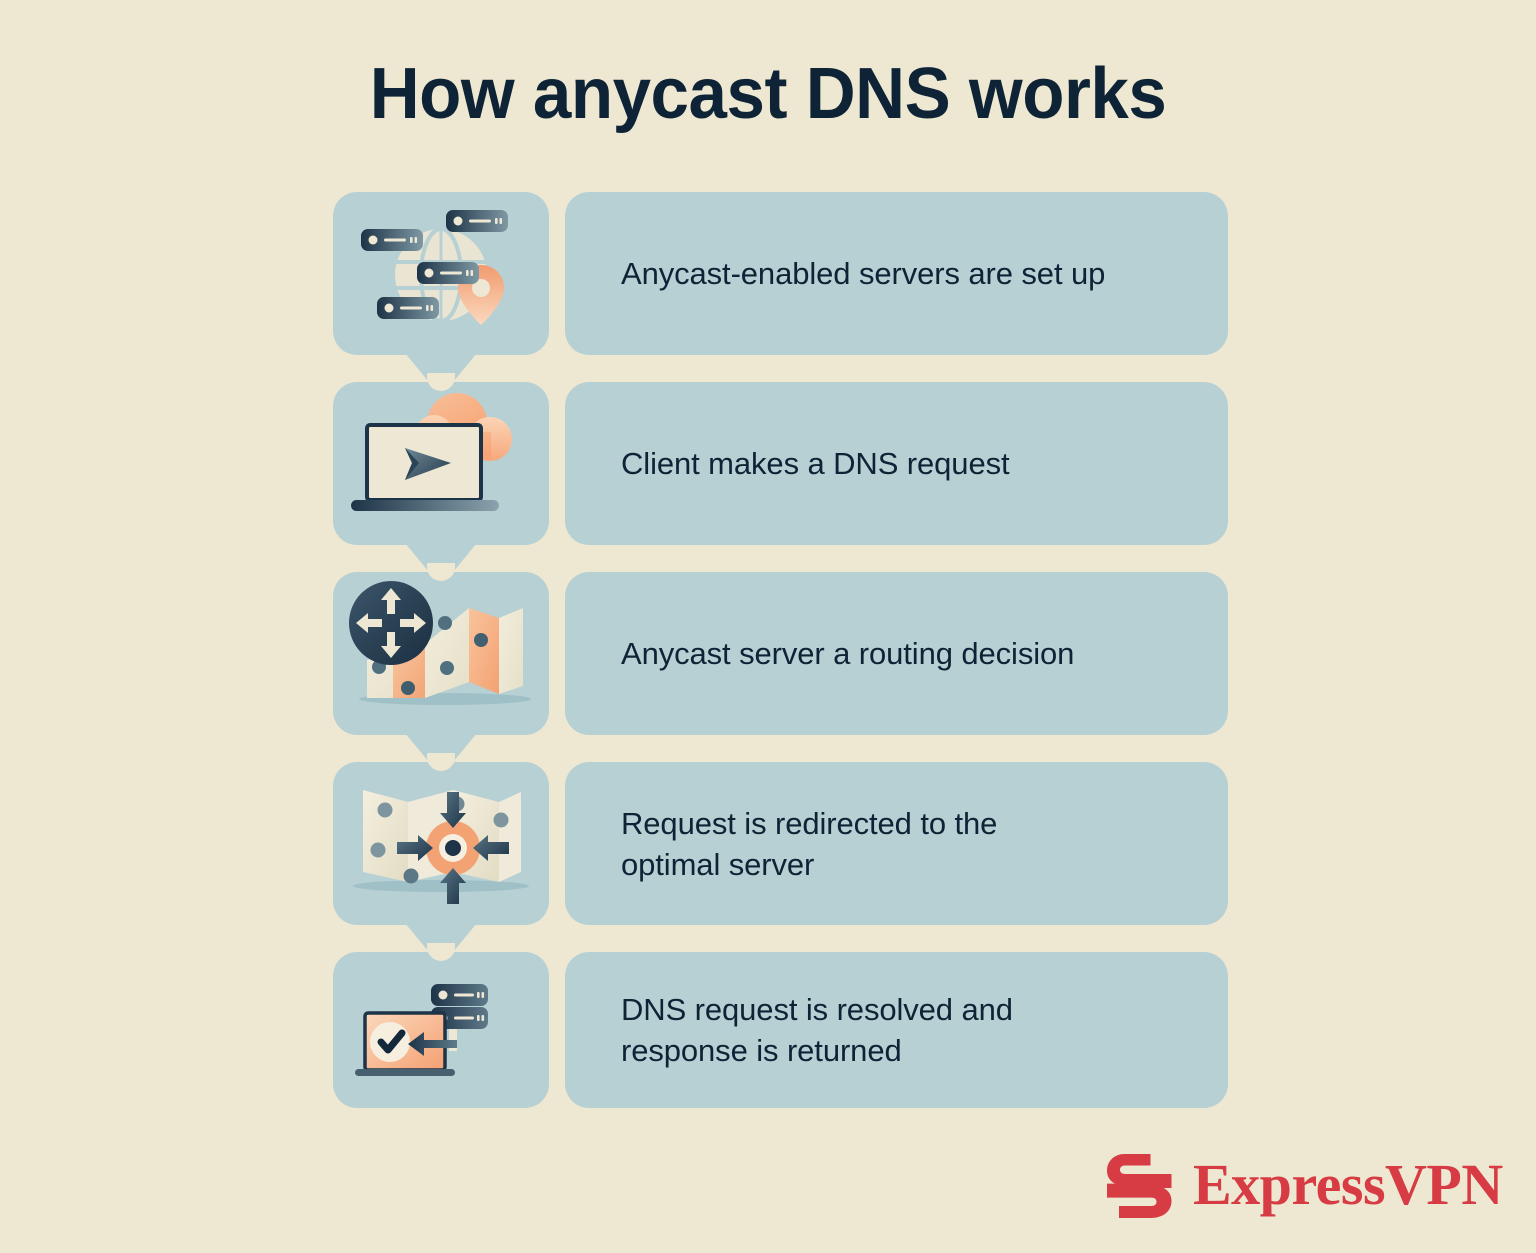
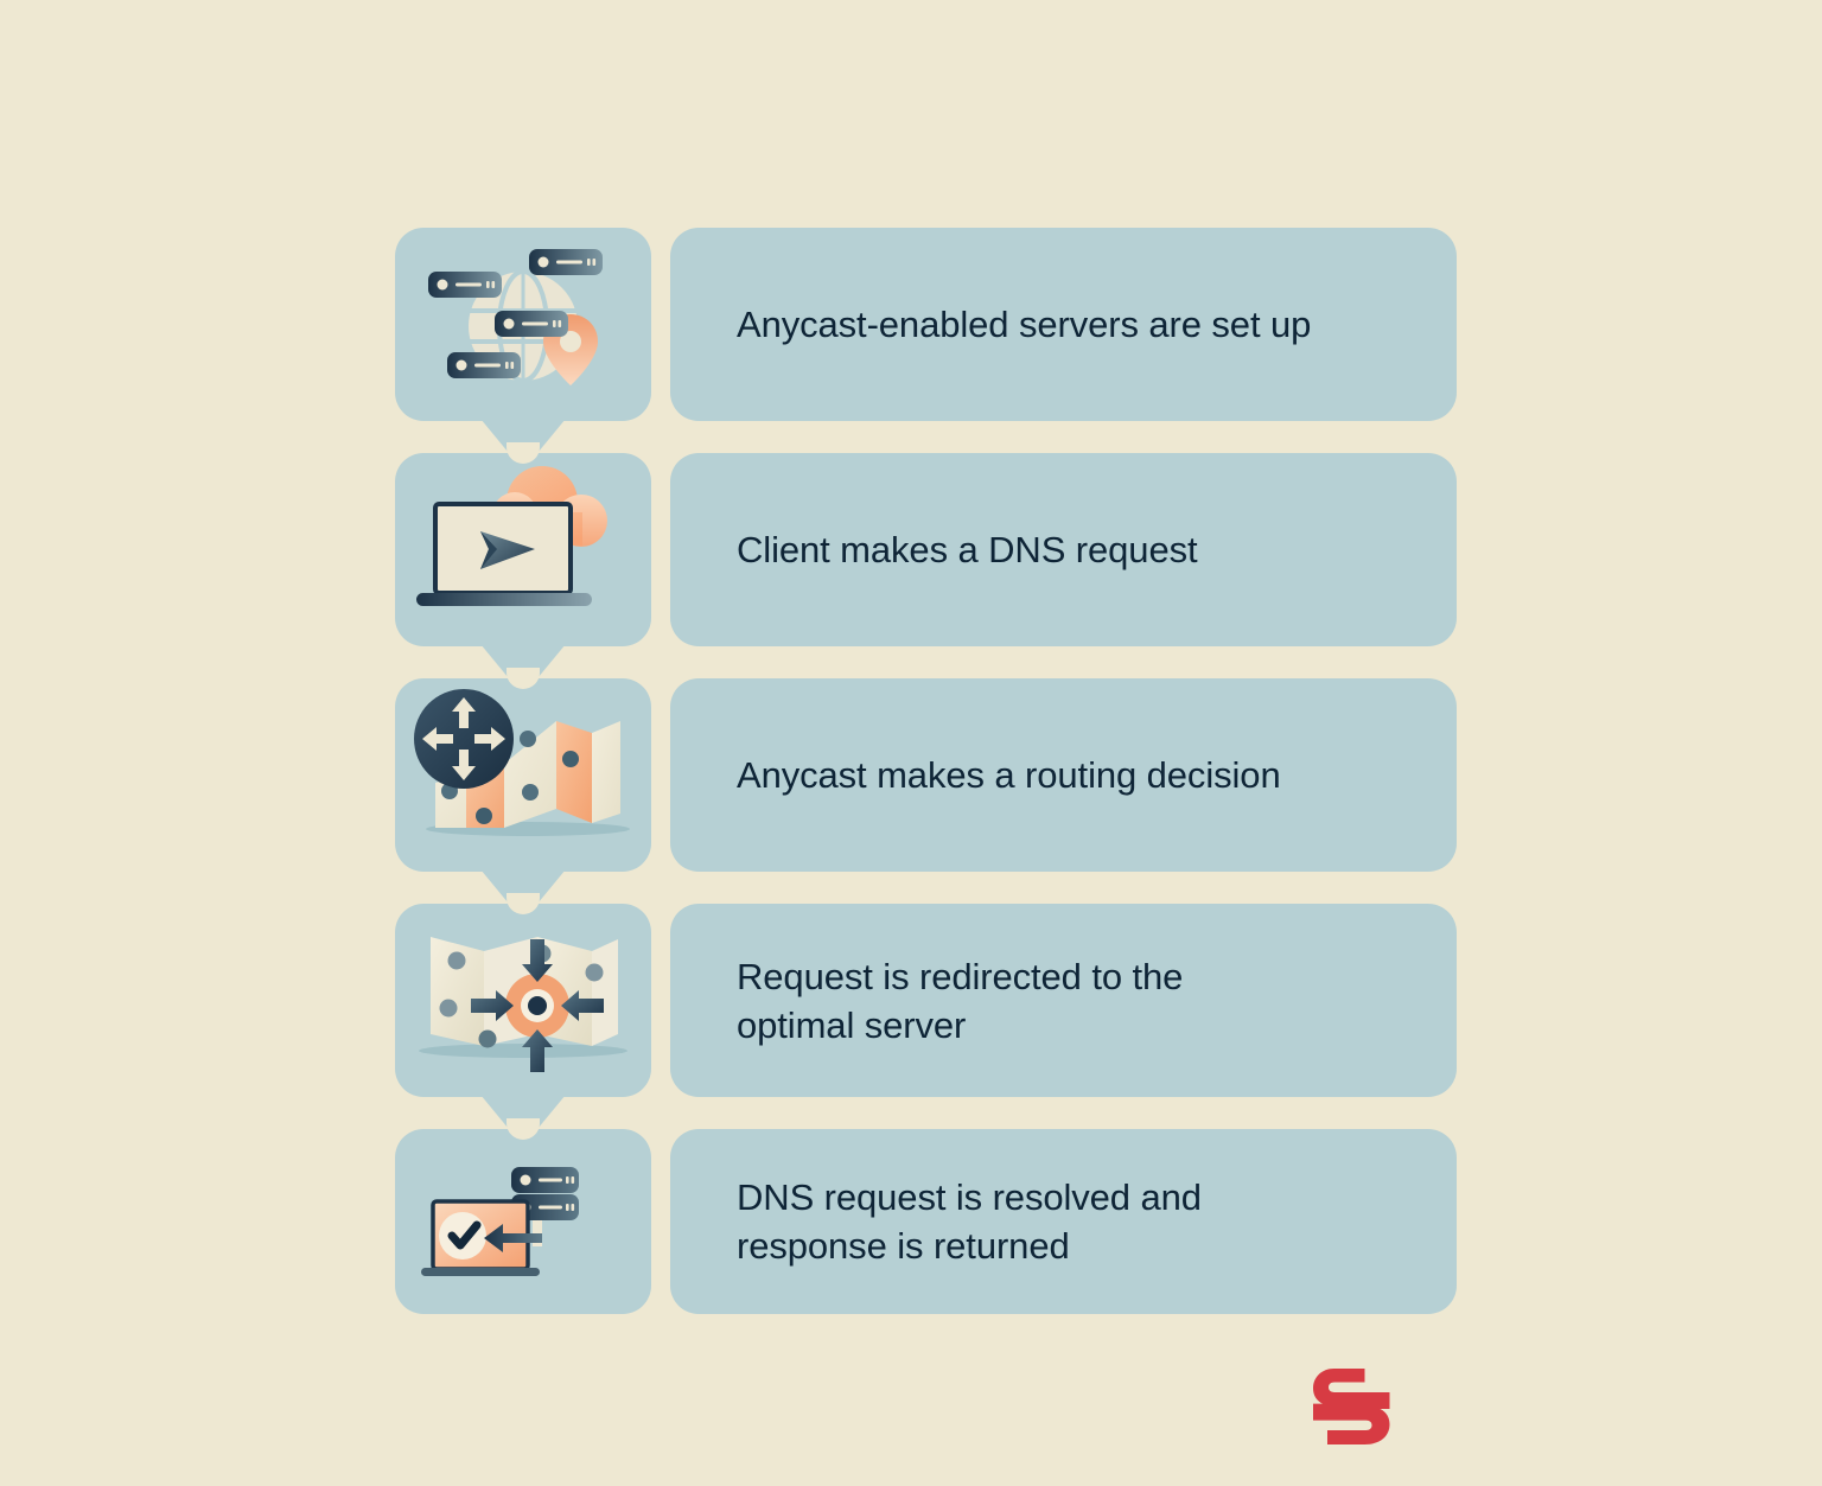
- How anycast DNS works
  Anycast-enabled servers are set up
  Client makes a DNS request
- Anycast server a routing decision
+ Anycast makes a routing decision
  Request is redirected to the
  optimal server
  DNS request is resolved and
  response is returned
- ExpressVPN
